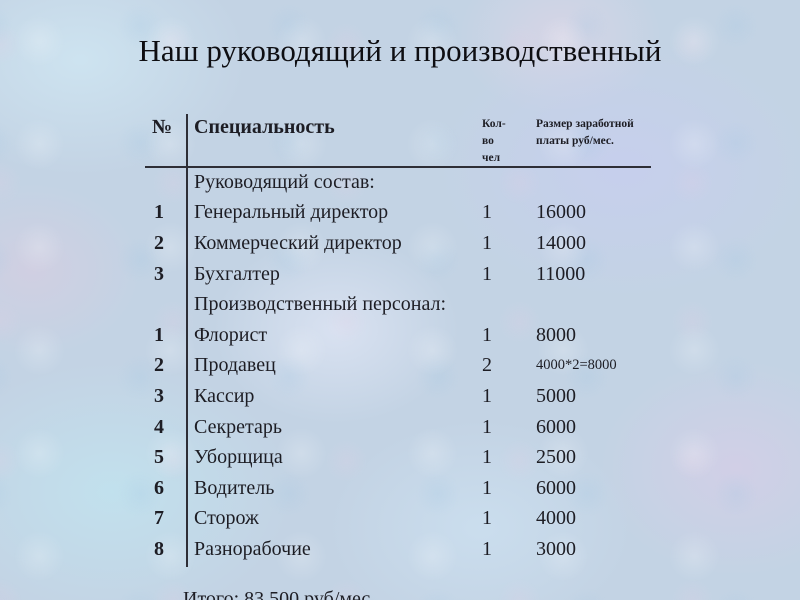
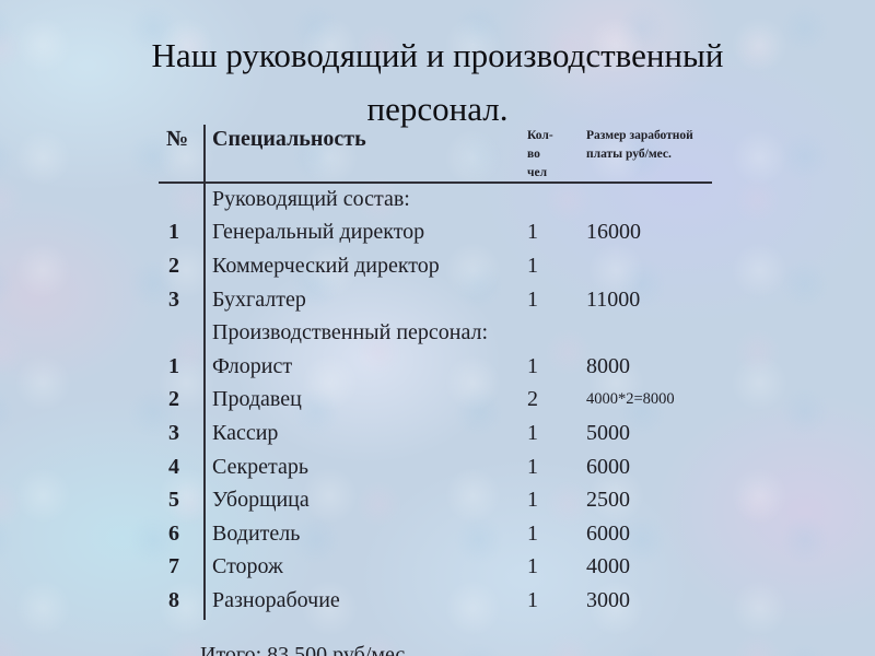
  Наш руководящий и производственный
+ персонал.
  №
  Специальность
  Кол-
  во
  чел
  Размер заработной
  платы руб/мес.
  Руководящий состав:
  1
  Генеральный директор
  1
  16000
  2
  Коммерческий директор
  1
- 14000
  3
  Бухгалтер
  1
  11000
  Производственный персонал:
  1
  Флорист
  1
  8000
  2
  Продавец
  2
  4000*2=8000
  3
  Кассир
  1
  5000
  4
  Секретарь
  1
  6000
  5
  Уборщица
  1
  2500
  6
  Водитель
  1
  6000
  7
  Сторож
  1
  4000
  8
  Разнорабочие
  1
  3000
  Итого: 83 500 руб/мес
